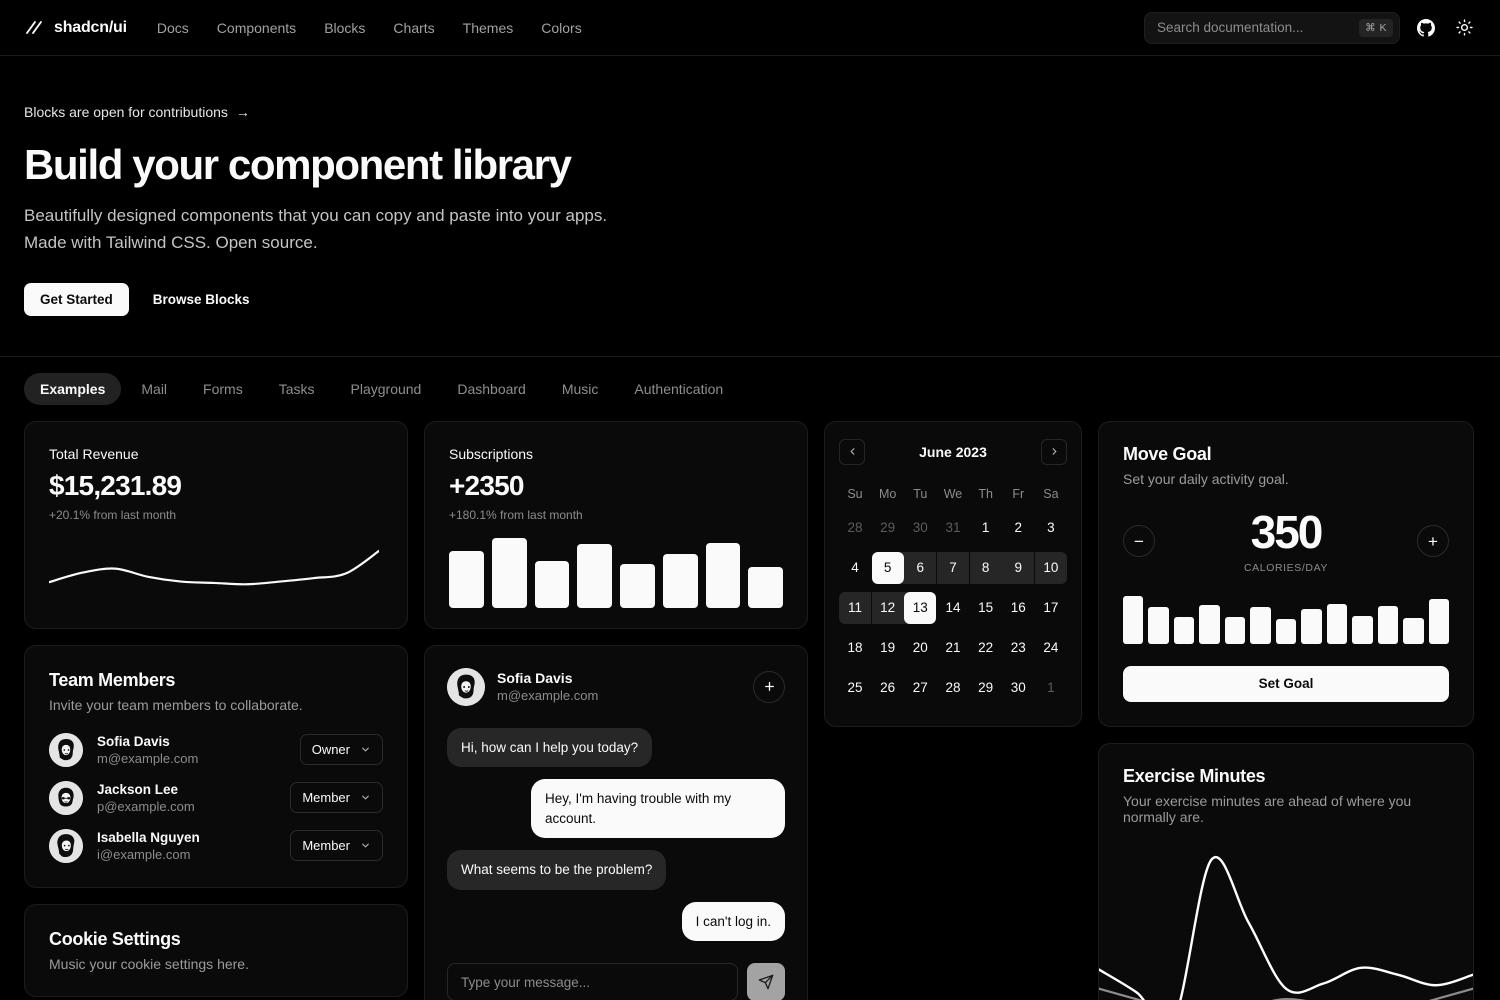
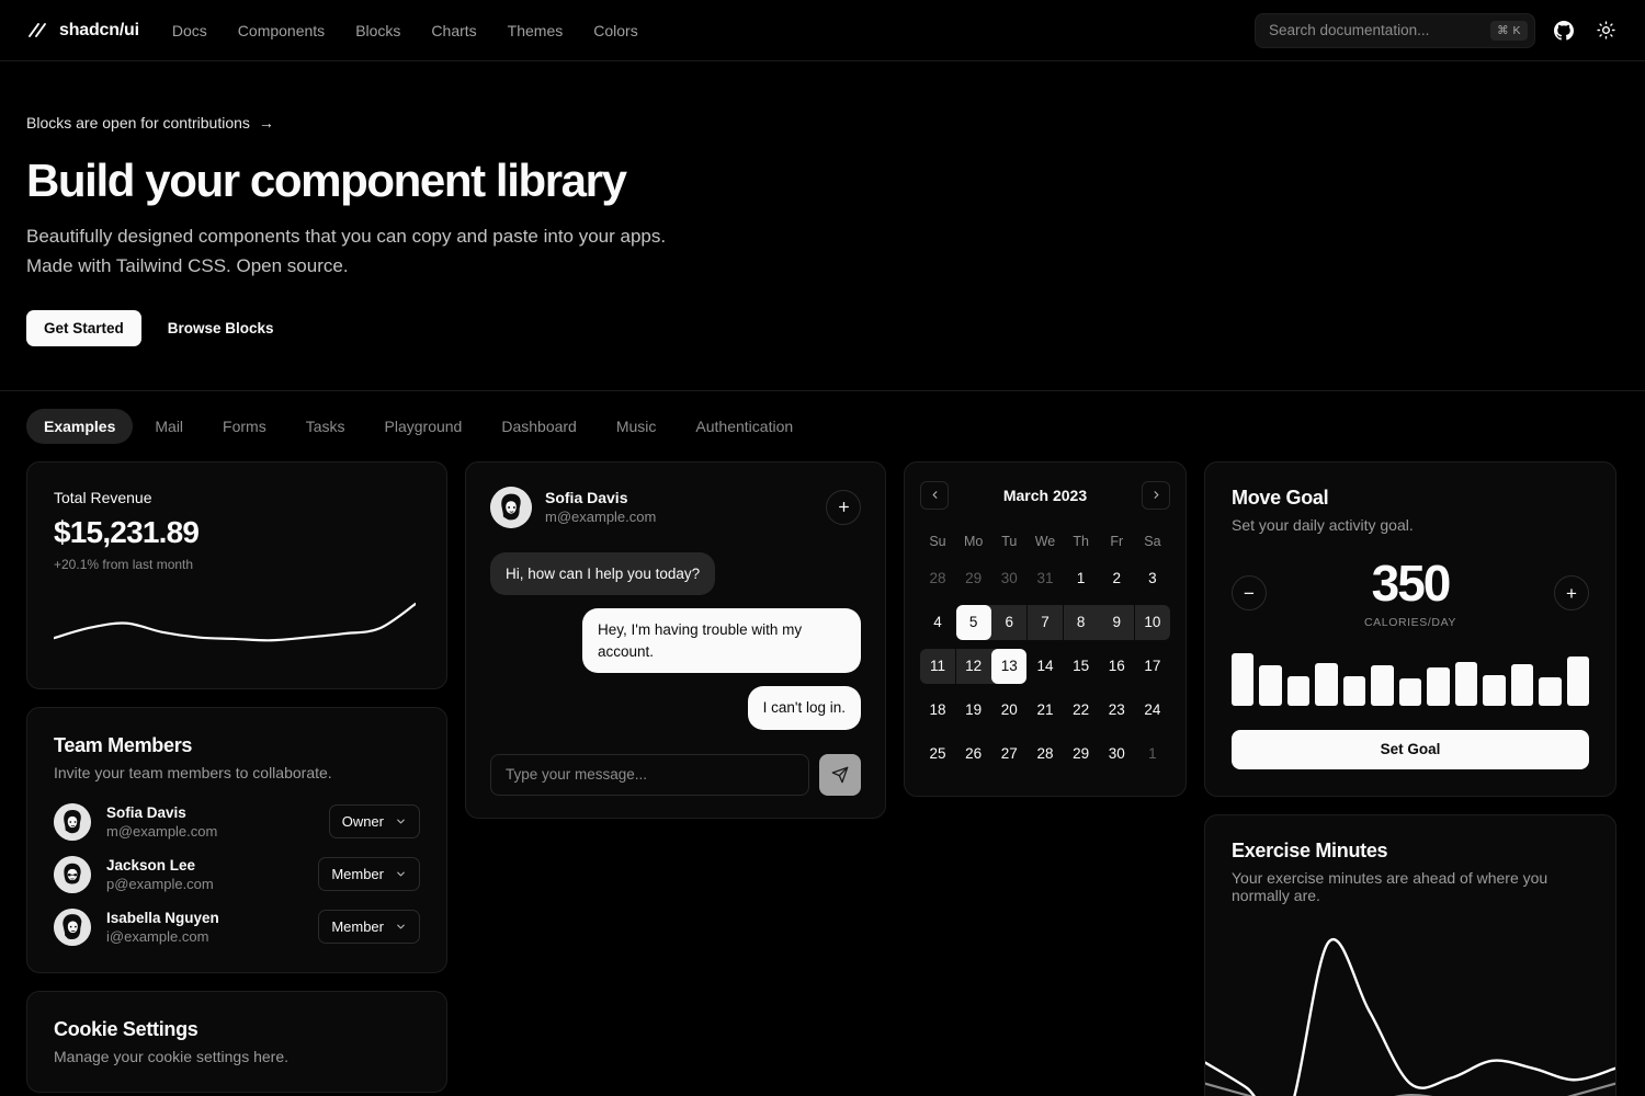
  shadcn/ui
  Docs
  Components
  Blocks
  Charts
  Themes
  Colors
  Search documentation...
  ⌘ K
  Blocks are open for contributions
  →
  Build your component library
  Beautifully designed components that you can copy and paste into your apps.
  Made with Tailwind CSS. Open source.
  Get Started
  Browse Blocks
  Examples
  Mail
  Forms
  Tasks
  Playground
  Dashboard
  Music
  Authentication
  Total Revenue
  $15,231.89
  +20.1% from last month
  Team Members
  Invite your team members to collaborate.
  Sofia Davis
  m@example.com
  Owner
  Jackson Lee
  p@example.com
  Member
  Isabella Nguyen
  i@example.com
  Member
  Cookie Settings
- Music your cookie settings here.
+ Manage your cookie settings here.
- Subscriptions
- +2350
- +180.1% from last month
  Sofia Davis
  m@example.com
  Hi, how can I help you today?
  Hey, I'm having trouble with my account.
- What seems to be the problem?
  I can't log in.
  Type your message...
- June 2023
+ March 2023
  Su
  Mo
  Tu
  We
  Th
  Fr
  Sa
  28
  29
  30
  31
  1
  2
  3
  4
  5
  6
  7
  8
  9
  10
  11
  12
  13
  14
  15
  16
  17
  18
  19
  20
  21
  22
  23
  24
  25
  26
  27
  28
  29
  30
  1
  Move Goal
  Set your daily activity goal.
  −
  350
  CALORIES/DAY
  +
  Set Goal
  Exercise Minutes
  Your exercise minutes are ahead of where you normally are.
